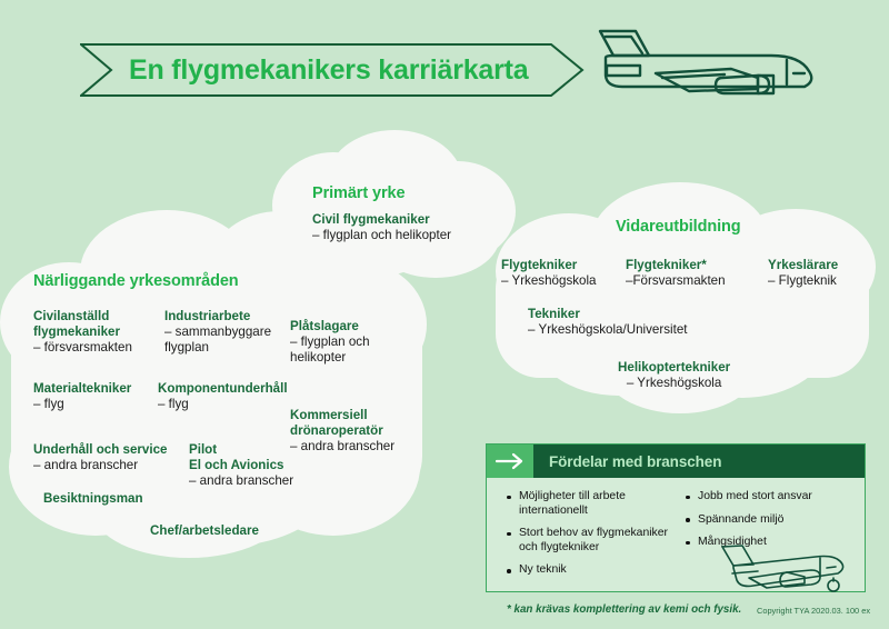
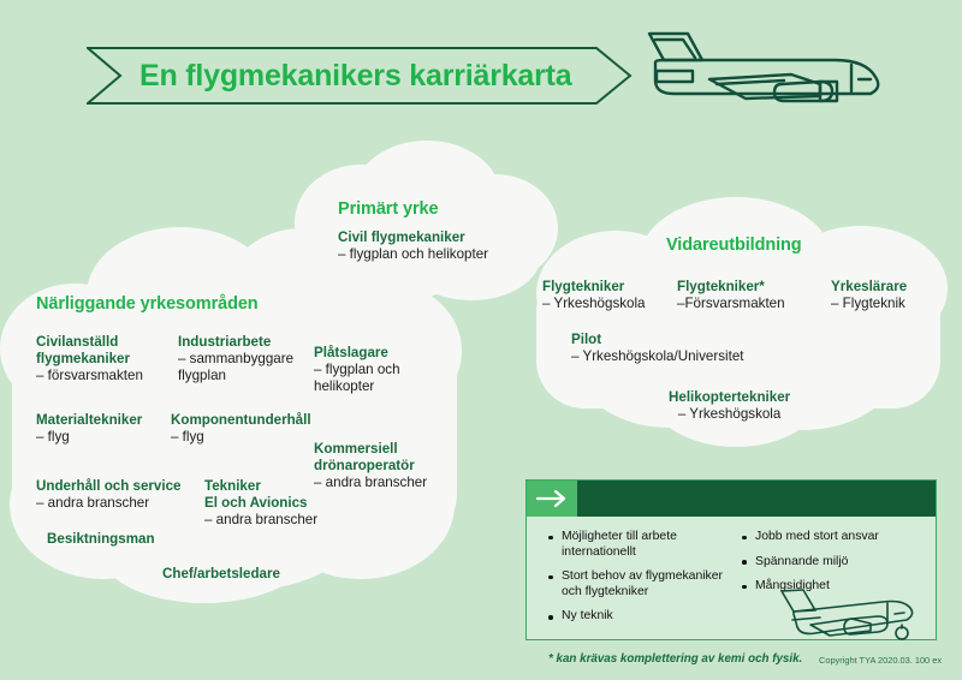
  En flygmekanikers karriärkarta
  Primärt yrke
  Civil flygmekaniker
  – flygplan och helikopter
  Vidareutbildning
  Flygtekniker
  – Yrkeshögskola
  Flygtekniker*
  –Försvarsmakten
  Yrkeslärare
  – Flygteknik
- Tekniker
+ Pilot
  – Yrkeshögskola/Universitet
  Helikoptertekniker
  – Yrkeshögskola
  Närliggande yrkesområden
  Civilanställd
  flygmekaniker
  – försvarsmakten
  Industriarbete
  – sammanbyggare
  flygplan
  Plåtslagare
  – flygplan och
  helikopter
  Materialtekniker
  – flyg
  Komponentunderhåll
  – flyg
  Kommersiell
  drönaroperatör
  – andra branscher
  Underhåll och service
  – andra branscher
- Pilot
+ Tekniker
  El och Avionics
  – andra branscher
  Besiktningsman
  Chef/arbetsledare
- Fördelar med branschen
  Möjligheter till arbete internationellt
  Stort behov av flygmekaniker och flygtekniker
  Ny teknik
  Jobb med stort ansvar
  Spännande miljö
  Mångsidighet
  * kan krävas komplettering av kemi och fysik.
  Copyright TYA 2020.03. 100 ex
